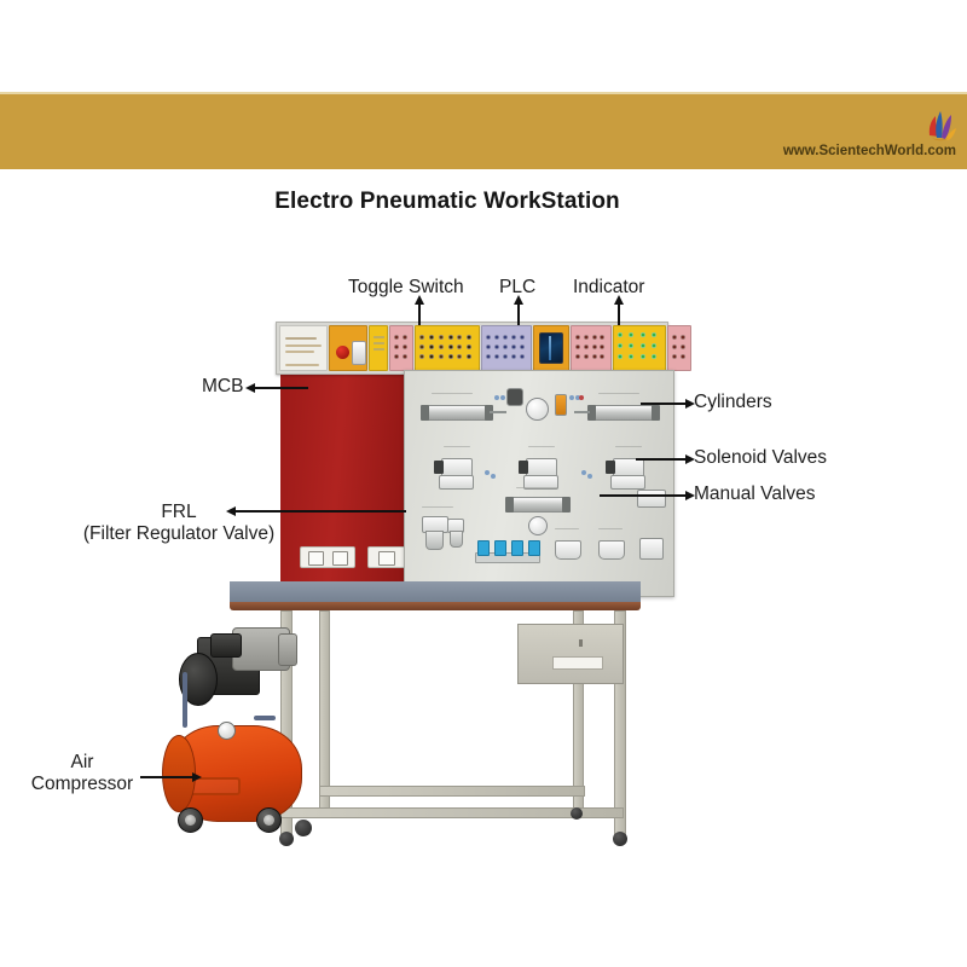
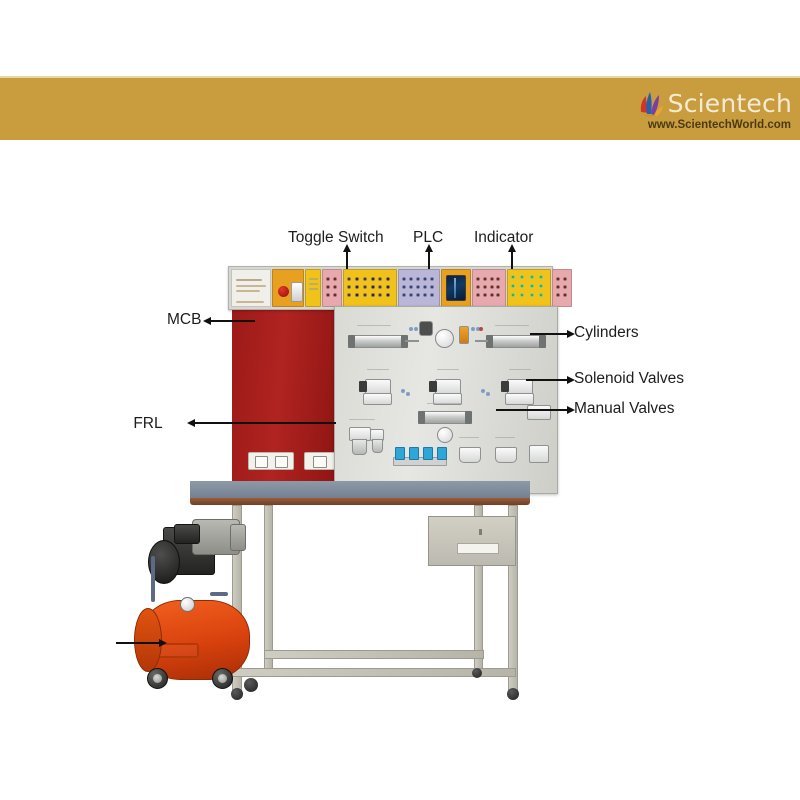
+ Scientech
  www.ScientechWorld.com
- Electro Pneumatic WorkStation
  Toggle Switch
  PLC
  Indicator
  MCB
  FRL
- (Filter Regulator Valve)
  Cylinders
  Solenoid Valves
  Manual Valves
- Air
- Compressor
